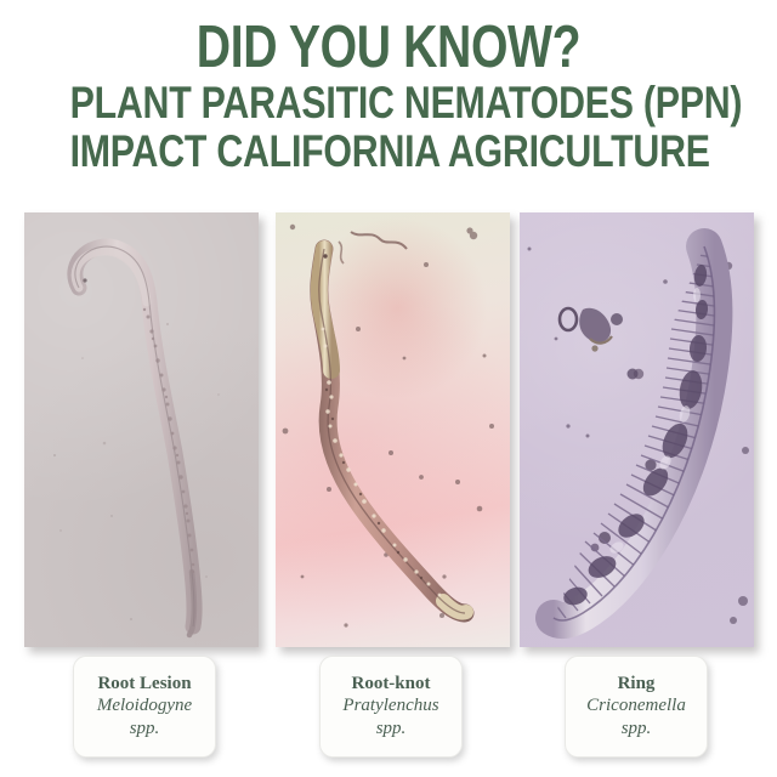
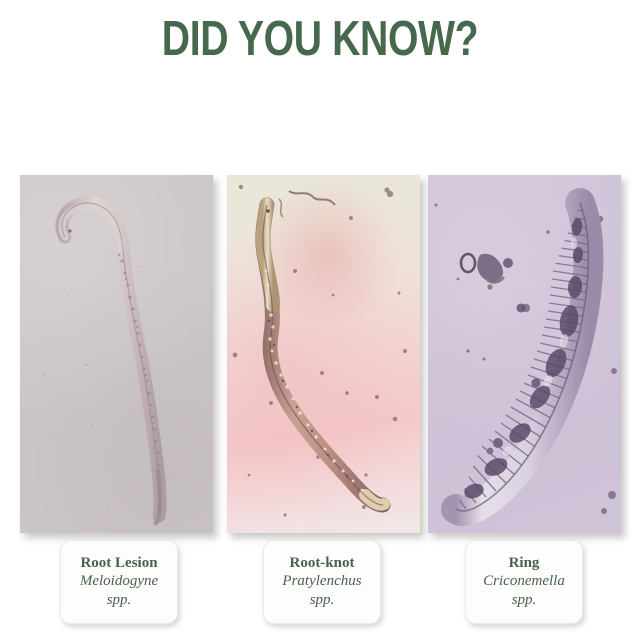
  DID YOU KNOW?
- PLANT PARASITIC NEMATODES (PPN)
- IMPACT CALIFORNIA AGRICULTURE
  Root Lesion
  Meloidogyne
  spp.
  Root-knot
  Pratylenchus
  spp.
  Ring
  Criconemella
  spp.
